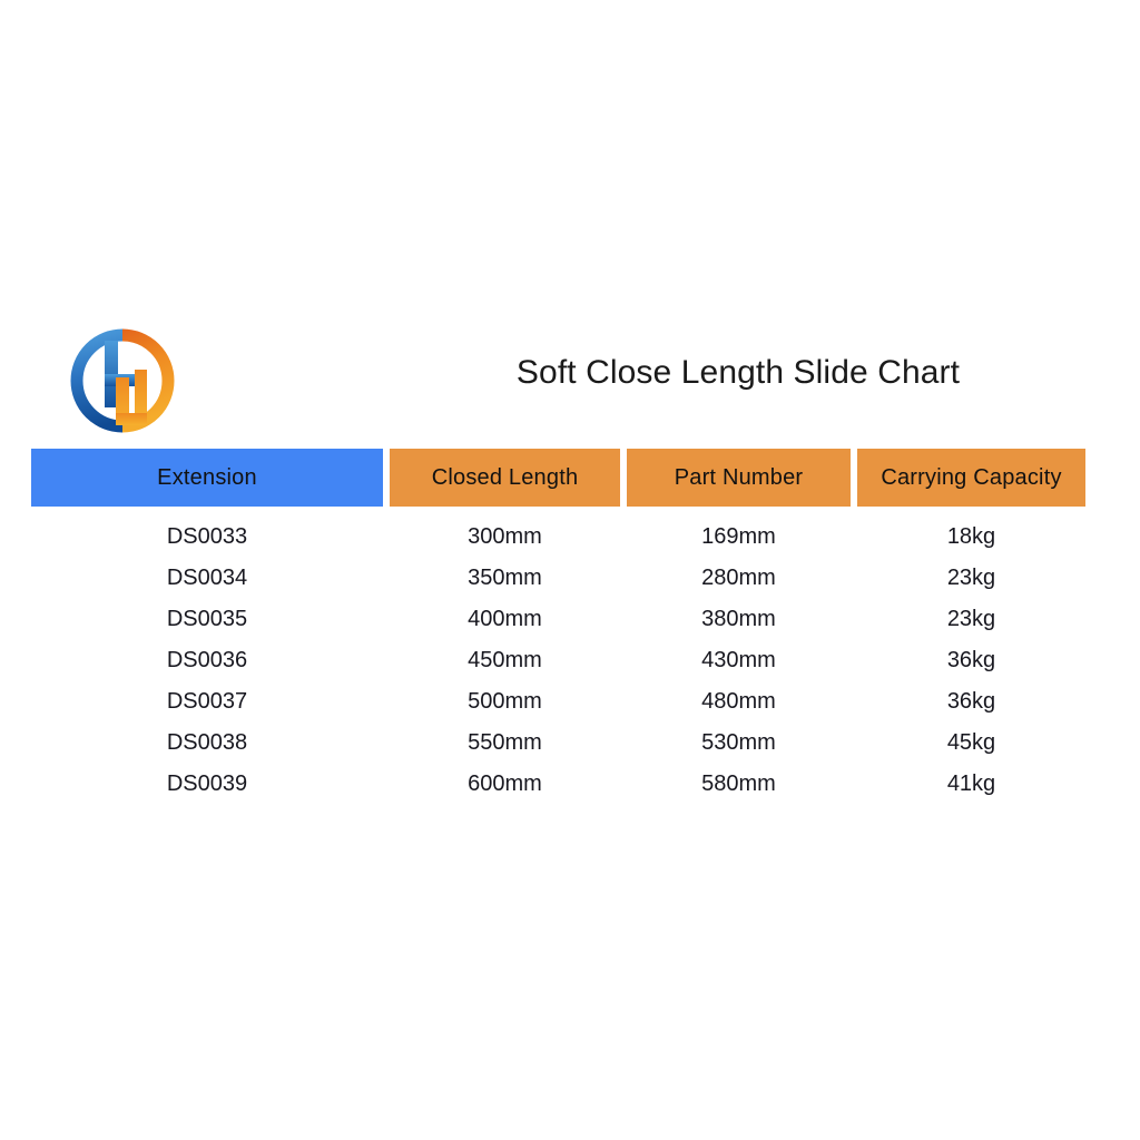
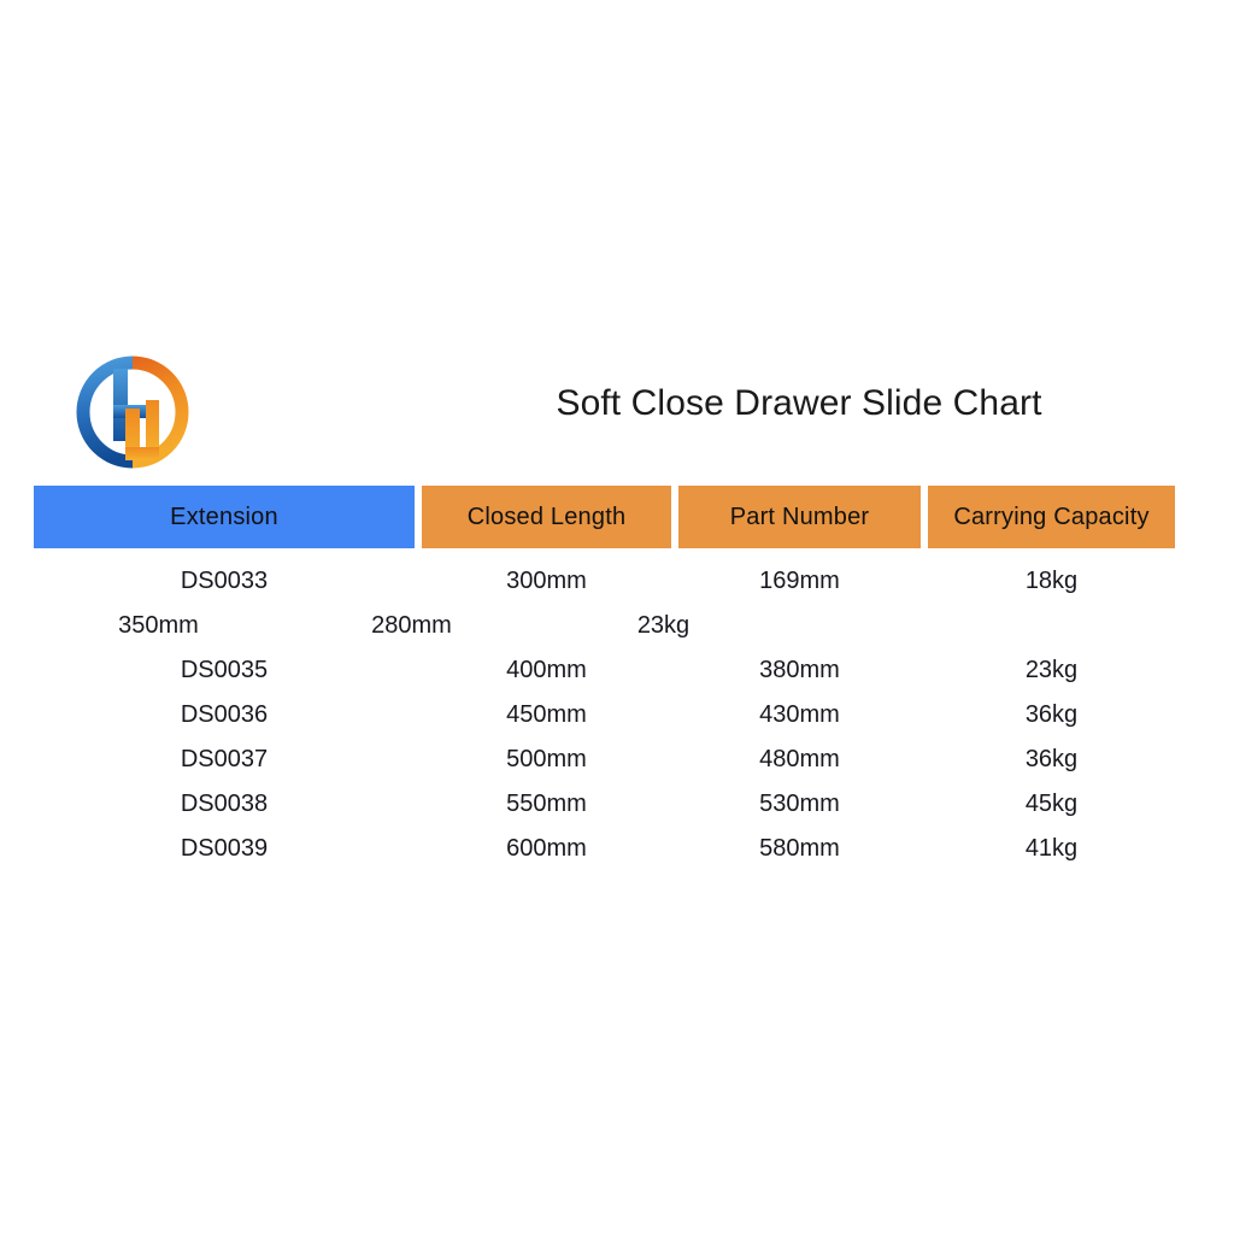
- Soft Close Length Slide Chart
+ Soft Close Drawer Slide Chart
  Extension
  Closed Length
  Part Number
  Carrying Capacity
  DS0033
  300mm
  169mm
  18kg
- DS0034
  350mm
  280mm
  23kg
  DS0035
  400mm
  380mm
  23kg
  DS0036
  450mm
  430mm
  36kg
  DS0037
  500mm
  480mm
  36kg
  DS0038
  550mm
  530mm
  45kg
  DS0039
  600mm
  580mm
  41kg
